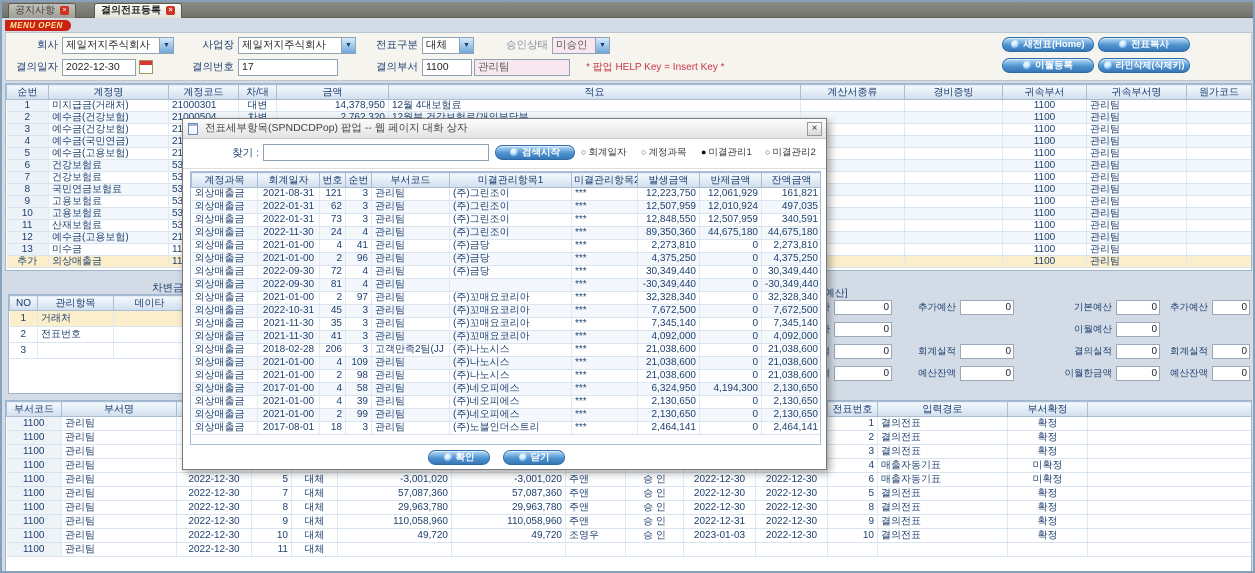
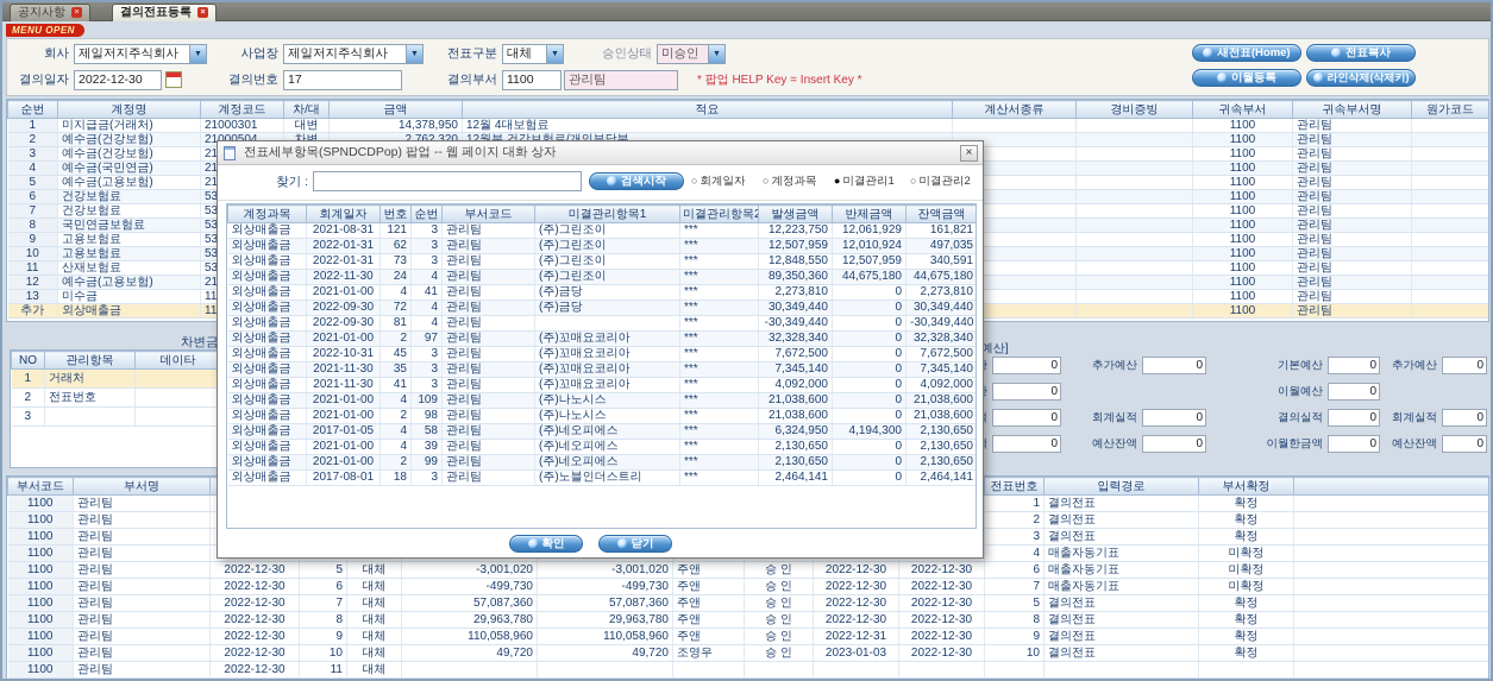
  공지사항
  결의전표등록
  MENU OPEN
  회사
  제일저지주식회사
  사업장
  제일저지주식회사
  전표구분
  대체
  승인상태
  미승인
  새전표(Home)
  전표복사
  결의일자
  2022-12-30
  결의번호
  17
  결의부서
  1100
  관리팀
  * 팝업 HELP Key = Insert Key *
  이월등록
  라인삭제(삭제키)
  순번	계정명	계정코드	차/대	금액	적요	계산서종류	경비증빙	귀속부서	귀속부서명	원가코드
  1	미지급금(거래처)	21000301	대변	14,378,950	12월 4대보험료			1100	관리팀
  3	예수금(건강보험)	21						1100	관리팀
  4	예수금(국민연금)	21						1100	관리팀
  5	예수금(고용보험)	21						1100	관리팀
  6	건강보험료	53						1100	관리팀
  7	건강보험료	53						1100	관리팀
  8	국민연금보험료	53						1100	관리팀
  9	고용보험료	53						1100	관리팀
  10	고용보험료	53						1100	관리팀
  11	산재보험료	53						1100	관리팀
  12	예수금(고용보험)	21						1100	관리팀
  13	미수금	11						1100	관리팀
  추가	외상매출금	11						1100	관리팀
  차변금
  NO	관리항목	데이타
  1	거래처
  2	전표번호
  3
  0
  추가예산
  0
  0
  0
  회계실적
  0
  0
  예산잔액
  0
  기본예산
  0
  추가예산
  0
  이월예산
  0
  결의실적
  0
  회계실적
  0
  이월한금액
  0
  예산잔액
  0
  1100	관리팀	2022-12-30	5	대체	-3,001,020	-3,001,020	주앤	승 인	2022-12-30	2022-12-30	6	매출자동기표	미확정
+ 1100	관리팀	2022-12-30	6	대체	-499,730	-499,730	주앤	승 인	2022-12-30	2022-12-30	7	매출자동기표	미확정
  1100	관리팀	2022-12-30	7	대체	57,087,360	57,087,360	주앤	승 인	2022-12-30	2022-12-30	5	결의전표	확정
  1100	관리팀	2022-12-30	8	대체	29,963,780	29,963,780	주앤	승 인	2022-12-30	2022-12-30	8	결의전표	확정
  1100	관리팀	2022-12-30	9	대체	110,058,960	110,058,960	주앤	승 인	2022-12-31	2022-12-30	9	결의전표	확정
  1100	관리팀	2022-12-30	10	대체	49,720	49,720	조영우	승 인	2023-01-03	2022-12-30	10	결의전표	확정
  1100	관리팀	2022-12-30	11	대체
  전표세부항목(SPNDCDPop) 팝업 -- 웹 페이지 대화 상자
  ×
  찾기 :
  검색시작
  회계일자
  계정과목
  미결관리1
  미결관리2
  계정과목	회계일자	번호	순번	부서코드	미결관리항목1	미결관리항목2	발생금액	반제금액	잔액금액
  외상매출금	2021-08-31	121	3	관리팀	(주)그린조이	***	12,223,750	12,061,929	161,821
  외상매출금	2022-01-31	62	3	관리팀	(주)그린조이	***	12,507,959	12,010,924	497,035
  외상매출금	2022-01-31	73	3	관리팀	(주)그린조이	***	12,848,550	12,507,959	340,591
  외상매출금	2022-11-30	24	4	관리팀	(주)그린조이	***	89,350,360	44,675,180	44,675,180
  외상매출금	2021-01-00	4	41	관리팀	(주)금당	***	2,273,810	0	2,273,810
- 외상매출금	2021-01-00	2	96	관리팀	(주)금당	***	4,375,250	0	4,375,250
  외상매출금	2022-09-30	72	4	관리팀	(주)금당	***	30,349,440	0	30,349,440
  외상매출금	2022-09-30	81	4	관리팀		***	-30,349,440	0	-30,349,440
  외상매출금	2021-01-00	2	97	관리팀	(주)꼬매요코리아	***	32,328,340	0	32,328,340
  외상매출금	2022-10-31	45	3	관리팀	(주)꼬매요코리아	***	7,672,500	0	7,672,500
  외상매출금	2021-11-30	35	3	관리팀	(주)꼬매요코리아	***	7,345,140	0	7,345,140
  외상매출금	2021-11-30	41	3	관리팀	(주)꼬매요코리아	***	4,092,000	0	4,092,000
- 외상매출금	2018-02-28	206	3	고객만족2팀(JJ	(주)나노시스	***	21,038,600	0	21,038,600
  외상매출금	2021-01-00	4	109	관리팀	(주)나노시스	***	21,038,600	0	21,038,600
  외상매출금	2021-01-00	2	98	관리팀	(주)나노시스	***	21,038,600	0	21,038,600
- 외상매출금	2017-01-00	4	58	관리팀	(주)네오피에스	***	6,324,950	4,194,300	2,130,650
+ 외상매출금	2017-01-05	4	58	관리팀	(주)네오피에스	***	6,324,950	4,194,300	2,130,650
  외상매출금	2021-01-00	4	39	관리팀	(주)네오피에스	***	2,130,650	0	2,130,650
  외상매출금	2021-01-00	2	99	관리팀	(주)네오피에스	***	2,130,650	0	2,130,650
  외상매출금	2017-08-01	18	3	관리팀	(주)노블인더스트리	***	2,464,141	0	2,464,141
  확인
  닫기
